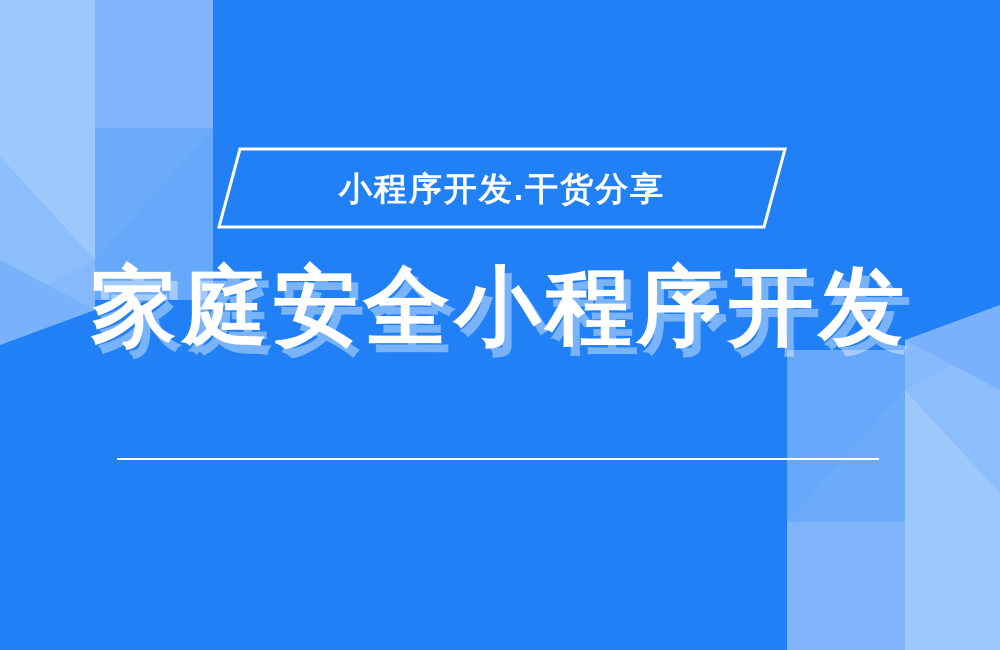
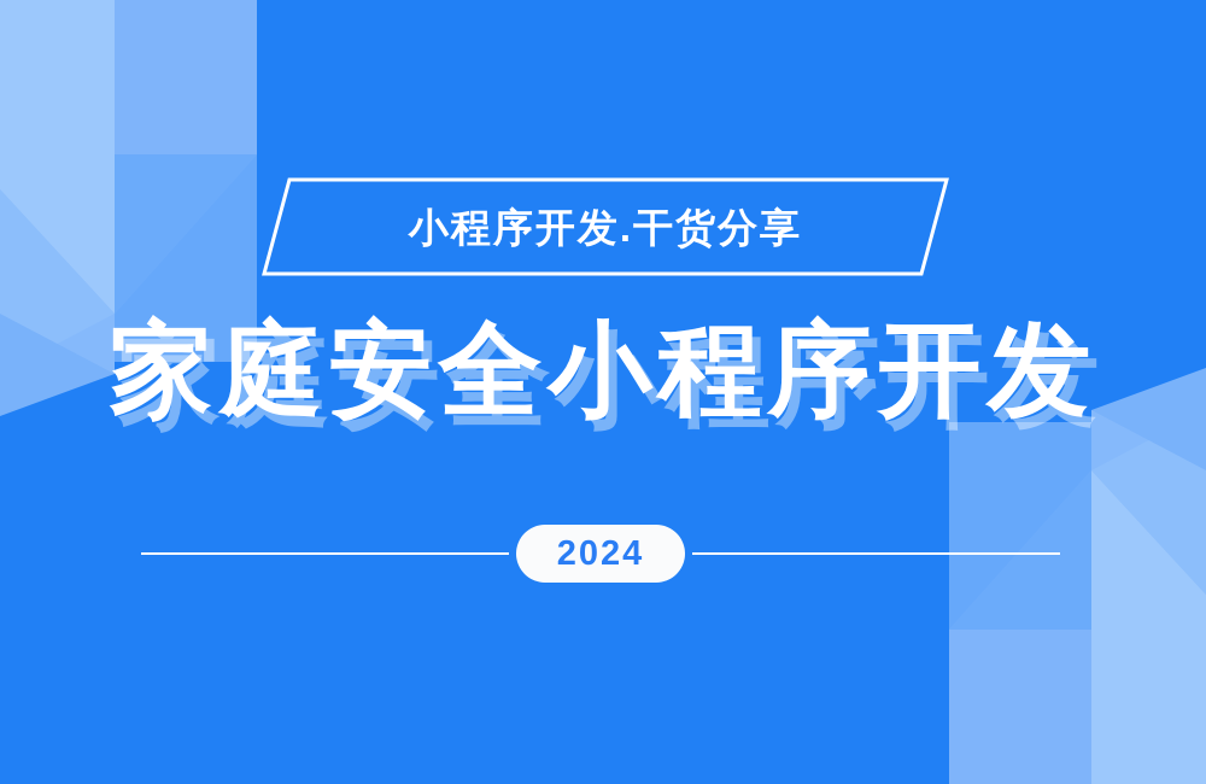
  小程序开发.干货分享
  家庭安全小程序开发
+ 2024
